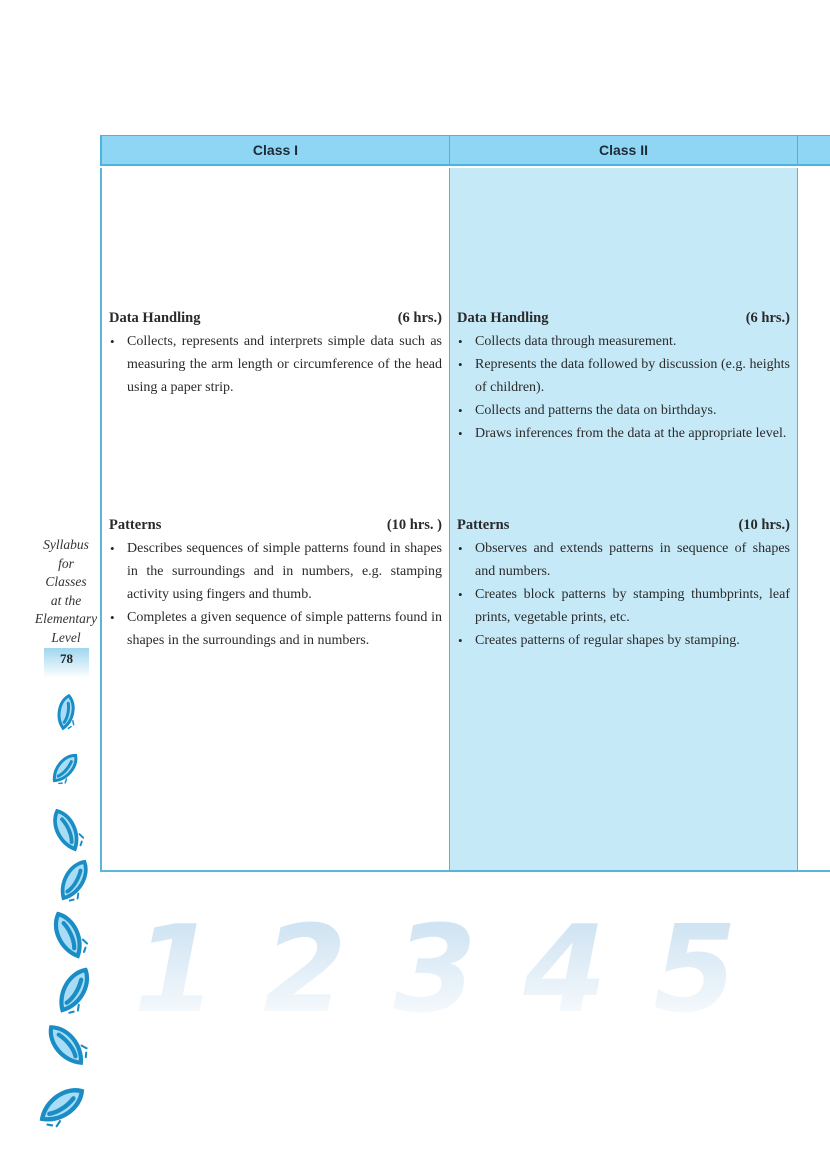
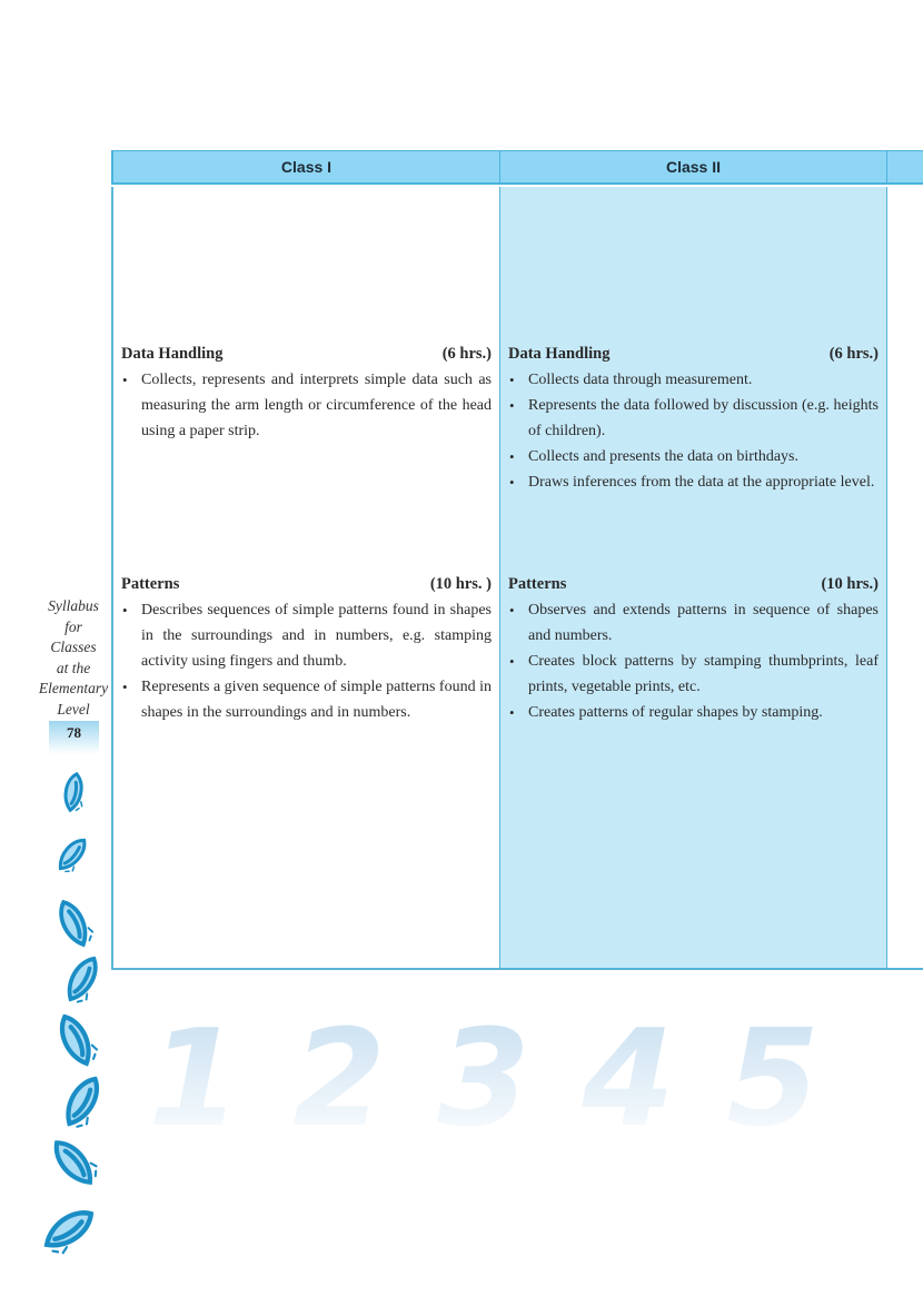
  Class I
  Class II
  Data Handling
  (6 hrs.)
  Collects, represents and interprets simple data such as measuring the arm length or circumference of the head using a paper strip.
  Patterns
  (10 hrs. )
  Describes sequences of simple patterns found in shapes in the surroundings and in numbers, e.g. stamping activity using fingers and thumb.
- Completes a given sequence of simple patterns found in shapes in the surroundings and in numbers.
+ Represents a given sequence of simple patterns found in shapes in the surroundings and in numbers.
  Data Handling
  (6 hrs.)
  Collects data through measurement.
  Represents the data followed by discussion (e.g. heights of children).
- Collects and patterns the data on birthdays.
+ Collects and presents the data on birthdays.
  Draws inferences from the data at the appropriate level.
  Patterns
  (10 hrs.)
  Observes and extends patterns in sequence of shapes and numbers.
  Creates block patterns by stamping thumbprints, leaf prints, vegetable prints, etc.
  Creates patterns of regular shapes by stamping.
  Syllabus
  for
  Classes
  at the
  Elementary
  Level
  78
  1
  2
  3
  4
  5
